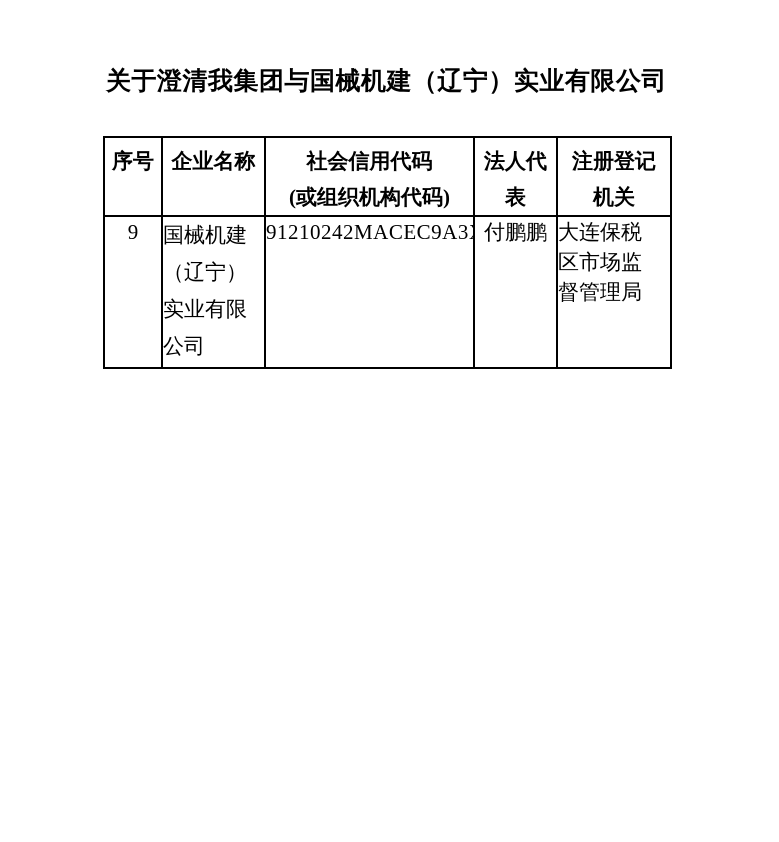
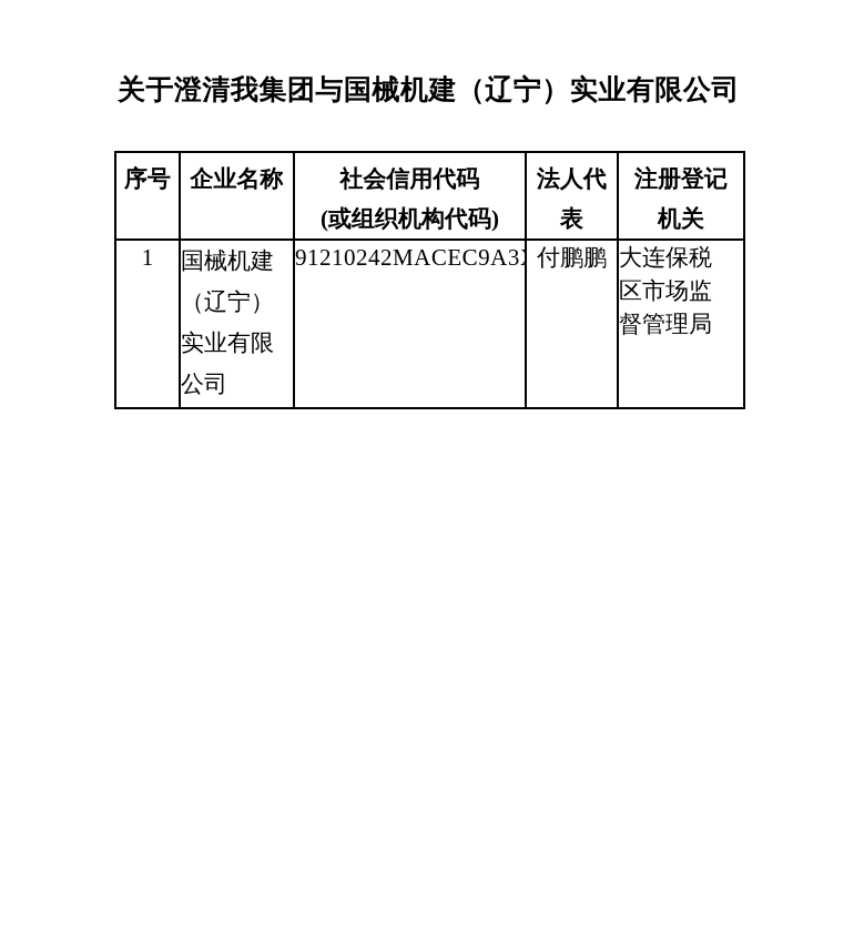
  关于澄清我集团与国械机建（辽宁）实业有限公司
  序号	企业名称	社会信用代码 (或组织机构代码)	法人代 表	注册登记 机关
- 9	国械机建 （辽宁） 实业有限 公司	91210242MACEC9A3	付鹏鹏	大连保税 区市场监 督管理局
+ 1	国械机建 （辽宁） 实业有限 公司	91210242MACEC9A3	付鹏鹏	大连保税 区市场监 督管理局
